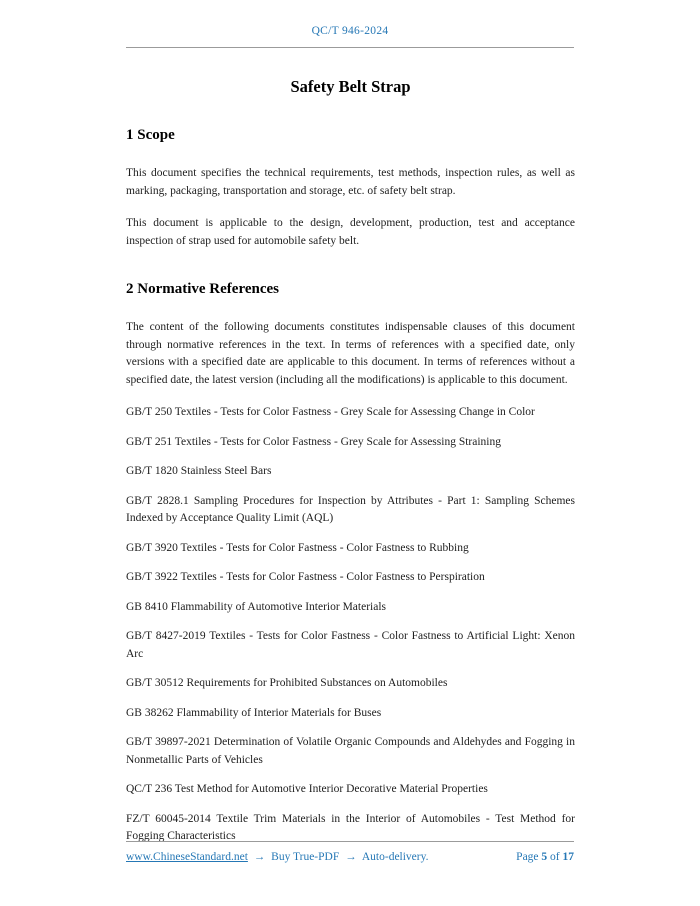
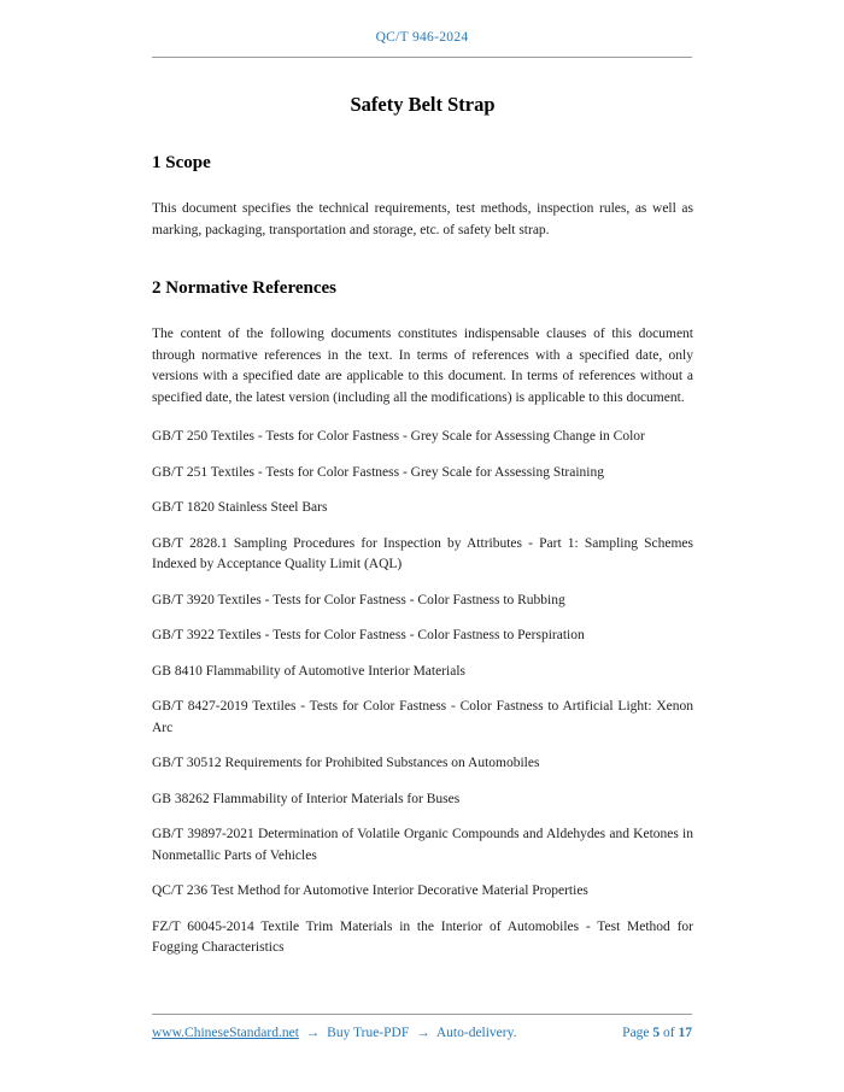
  QC/T 946-2024
  Safety Belt Strap
  1 Scope
  This document specifies the technical requirements, test methods, inspection rules, as well as marking, packaging, transportation and storage, etc. of safety belt strap.
- This document is applicable to the design, development, production, test and acceptance inspection of strap used for automobile safety belt.
  2 Normative References
  The content of the following documents constitutes indispensable clauses of this document through normative references in the text. In terms of references with a specified date, only versions with a specified date are applicable to this document. In terms of references without a specified date, the latest version (including all the modifications) is applicable to this document.
  GB/T 250 Textiles - Tests for Color Fastness - Grey Scale for Assessing Change in Color
  GB/T 251 Textiles - Tests for Color Fastness - Grey Scale for Assessing Straining
  GB/T 1820 Stainless Steel Bars
  GB/T 2828.1 Sampling Procedures for Inspection by Attributes - Part 1: Sampling Schemes Indexed by Acceptance Quality Limit (AQL)
  GB/T 3920 Textiles - Tests for Color Fastness - Color Fastness to Rubbing
  GB/T 3922 Textiles - Tests for Color Fastness - Color Fastness to Perspiration
  GB 8410 Flammability of Automotive Interior Materials
  GB/T 8427-2019 Textiles - Tests for Color Fastness - Color Fastness to Artificial Light: Xenon Arc
  GB/T 30512 Requirements for Prohibited Substances on Automobiles
  GB 38262 Flammability of Interior Materials for Buses
- GB/T 39897-2021 Determination of Volatile Organic Compounds and Aldehydes and Fogging in Nonmetallic Parts of Vehicles
+ GB/T 39897-2021 Determination of Volatile Organic Compounds and Aldehydes and Ketones in Nonmetallic Parts of Vehicles
  QC/T 236 Test Method for Automotive Interior Decorative Material Properties
  FZ/T 60045-2014 Textile Trim Materials in the Interior of Automobiles - Test Method for Fogging Characteristics
  www.ChineseStandard.net → Buy True-PDF → Auto-delivery.
  Page 5 of 17
